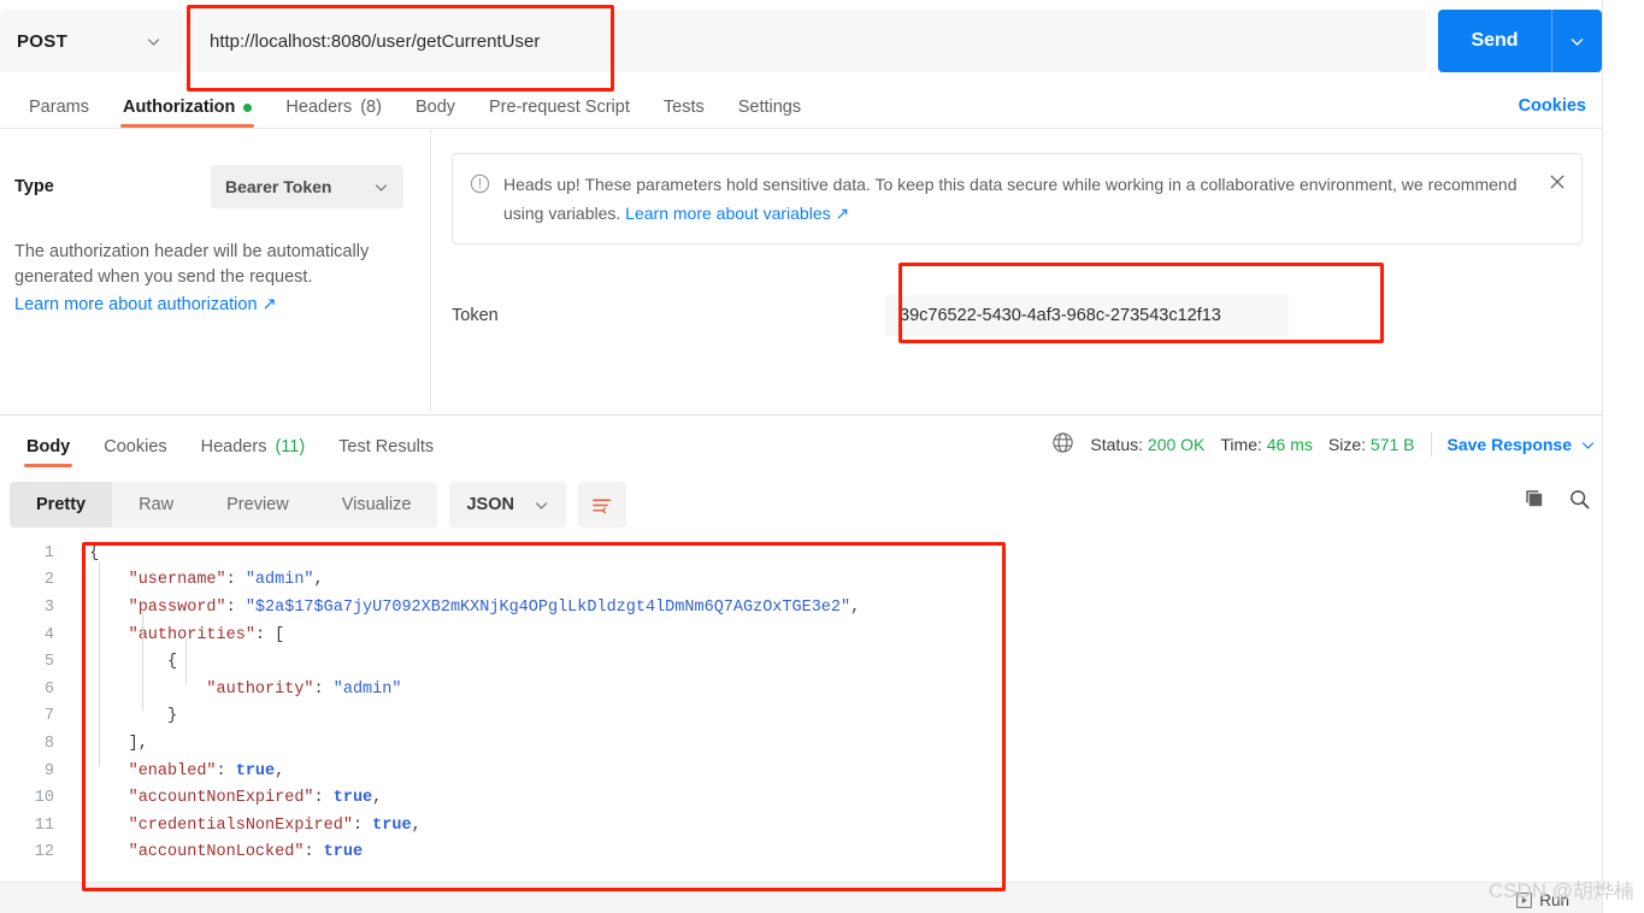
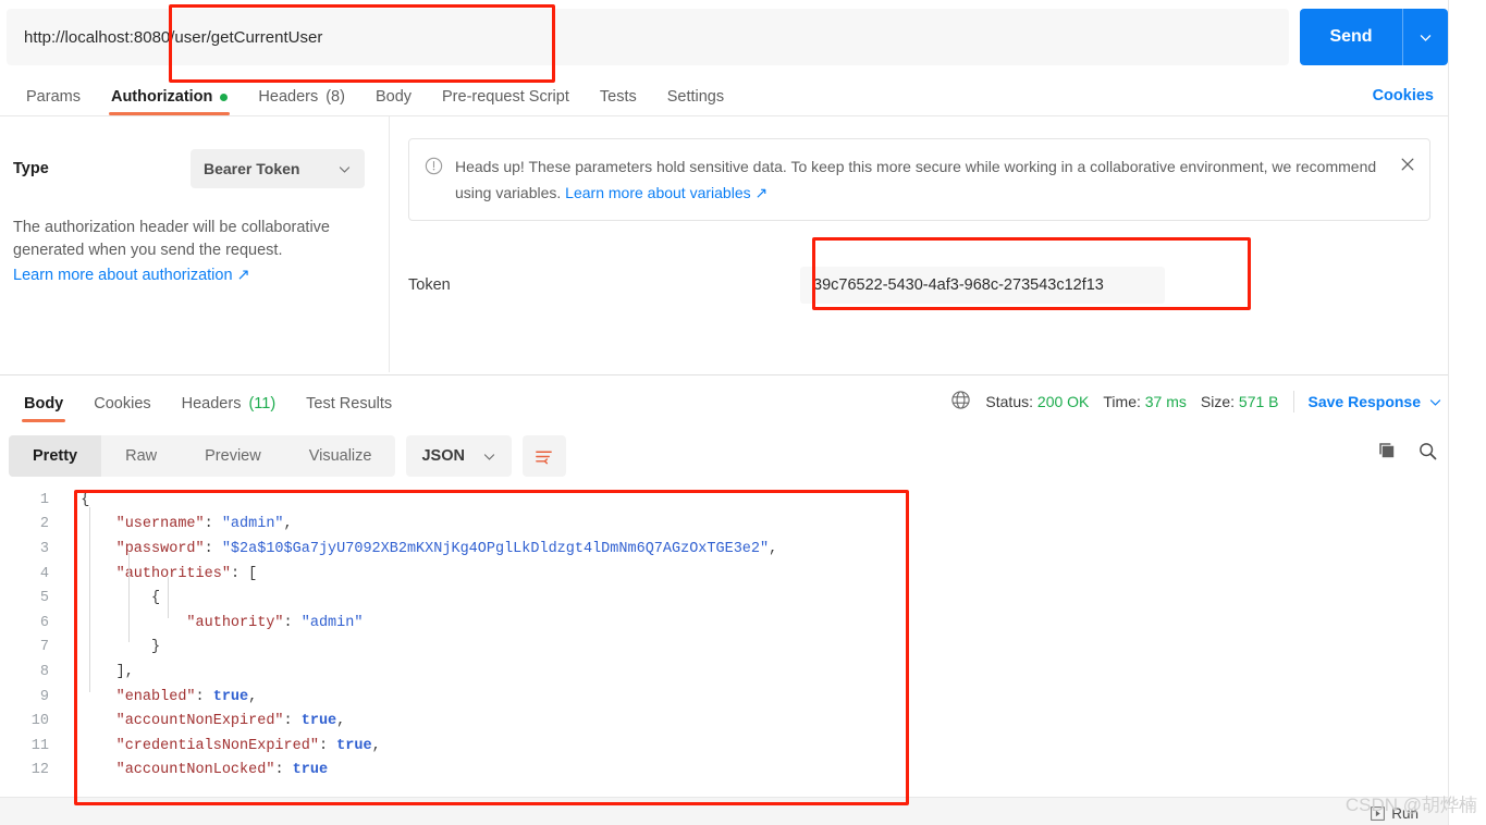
- POST
  http://localhost:8080/user/getCurrentUser
  Send
  Params
  Authorization
  Headers
  (8)
  Body
  Pre-request Script
  Tests
  Settings
  Cookies
  Type
  Bearer Token
- The authorization header will be automatically generated when you send the request. Learn more about authorization ↗
+ The authorization header will be collaborative generated when you send the request. Learn more about authorization ↗
- Heads up! These parameters hold sensitive data. To keep this data secure while working in a collaborative environment, we recommend using variables. Learn more about variables ↗
+ Heads up! These parameters hold sensitive data. To keep this more secure while working in a collaborative environment, we recommend using variables. Learn more about variables ↗
  Token
  39c76522-5430-4af3-968c-273543c12f13
  Body
  Cookies
  Headers
  (11)
  Test Results
  Status: 200 OK
- Time: 46 ms
+ Time: 37 ms
  Size: 571 B
  Save Response
  Pretty
  Raw
  Preview
  Visualize
  JSON
  1
  {
  2
  "username": "admin",
  3
- "password": "$2a$17$Ga7jyU7092XB2mKXNjKg4OPglLkDldzgt4lDmNm6Q7AGzOxTGE3e2",
+ "password": "$2a$10$Ga7jyU7092XB2mKXNjKg4OPglLkDldzgt4lDmNm6Q7AGzOxTGE3e2",
  4
  "uthorities": [
  5
  {
  6
  "authority": "admin"
  7
  }
  8
  ],
  9
  "enabled": true,
  10
  "accountNonExpired": true,
  11
  "credentialsNonExpired": true,
  12
  "accountNonLocked": true
  Run
  CSDN @胡烨楠
